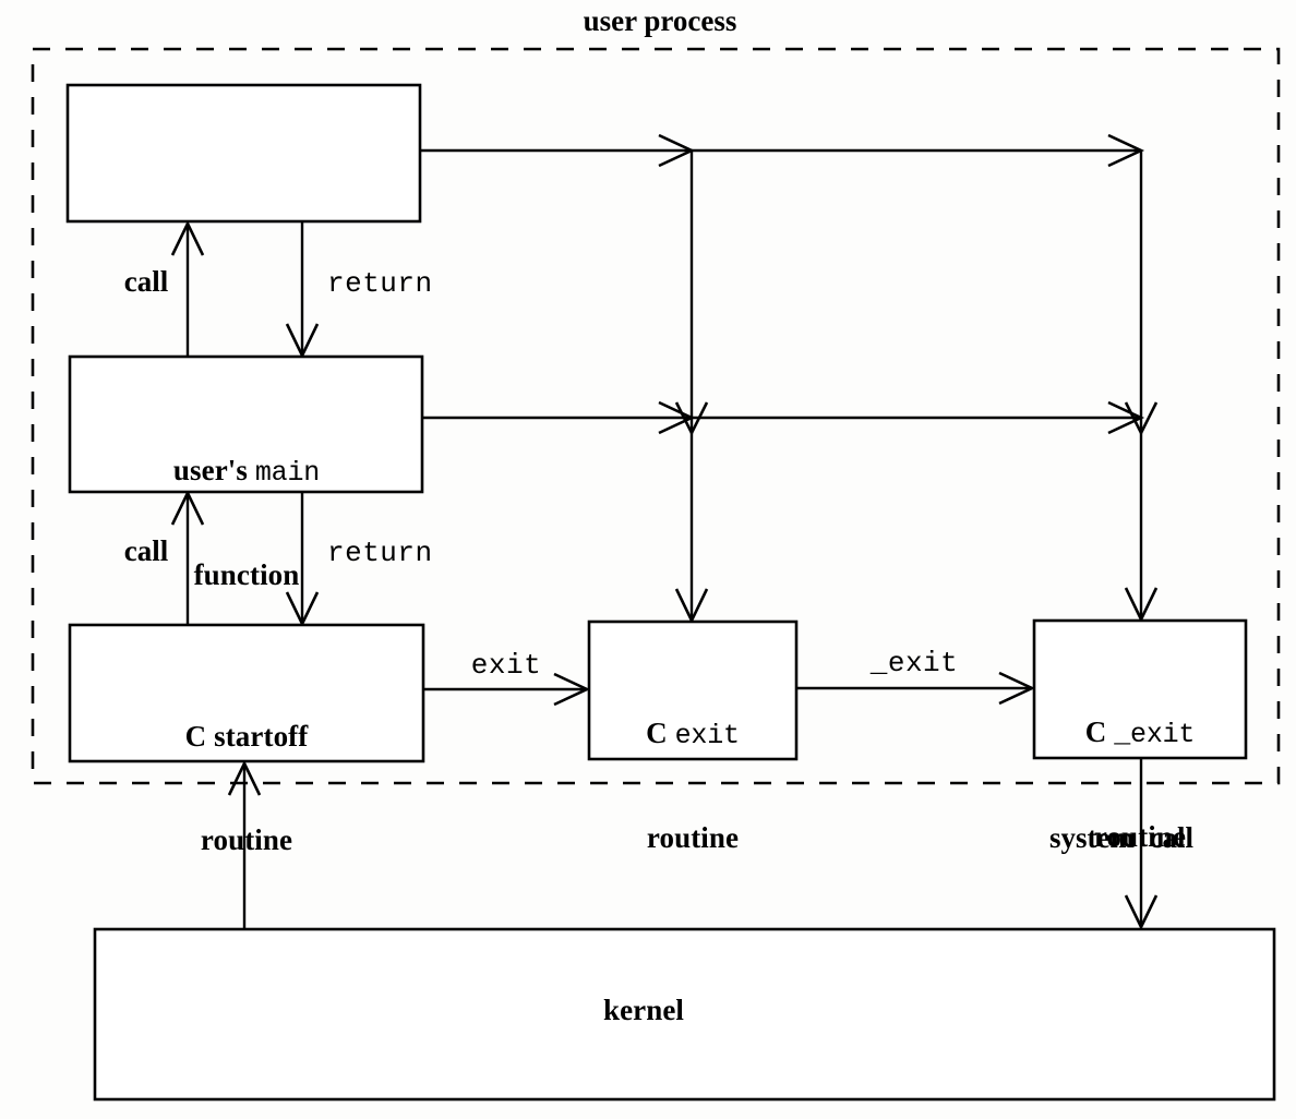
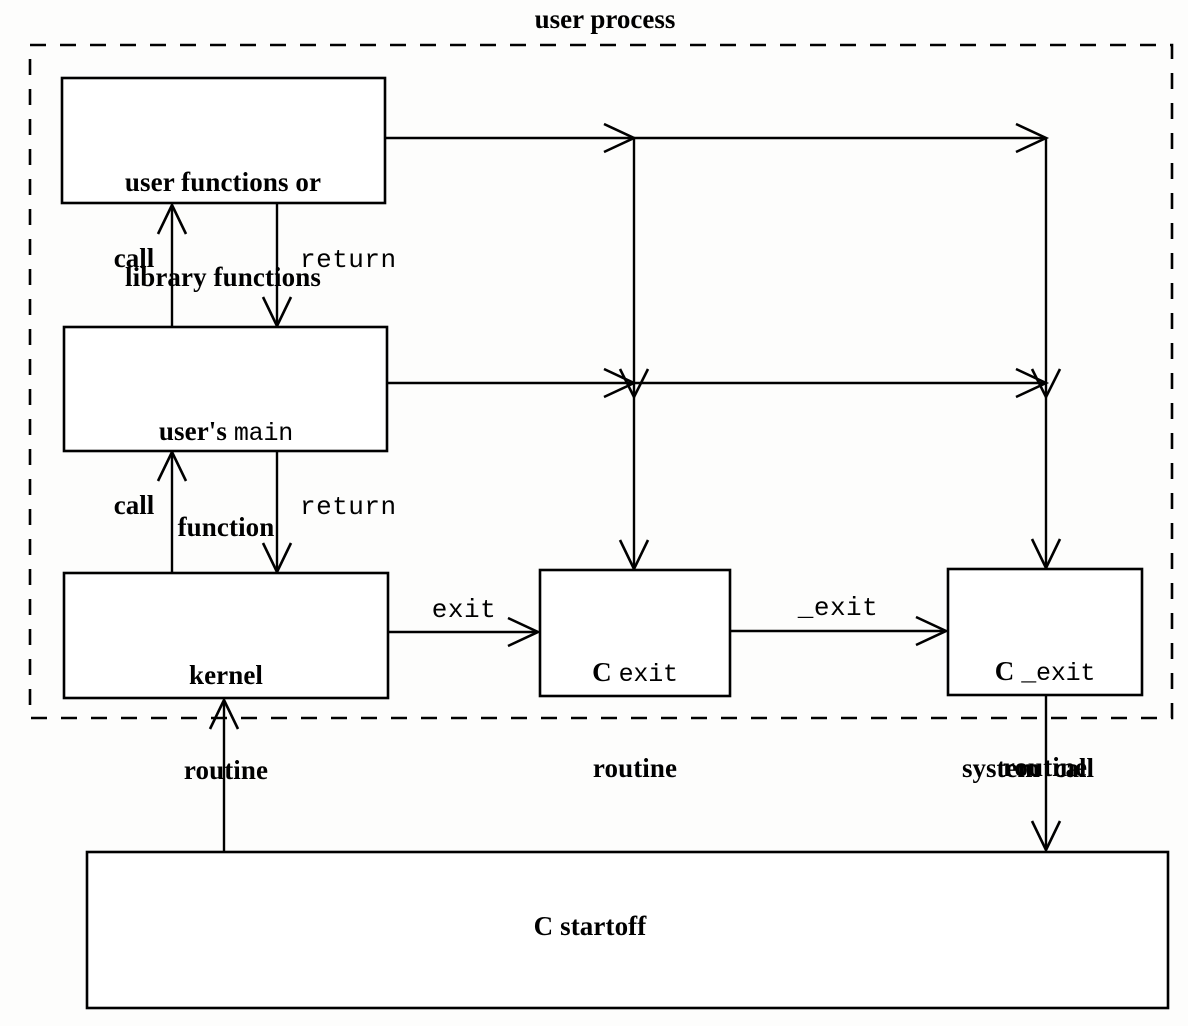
  user process
+ user functions or
+ library functions
  user's main
  function
- C startoff
+ kernel
  routine
  C exit
  routine
  C _exit
  routine
- kernel
+ C startoff
  call
  return
  call
  return
  exit
  _exit
  system call
